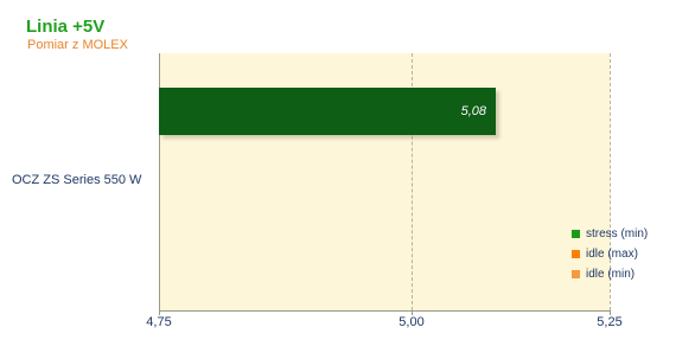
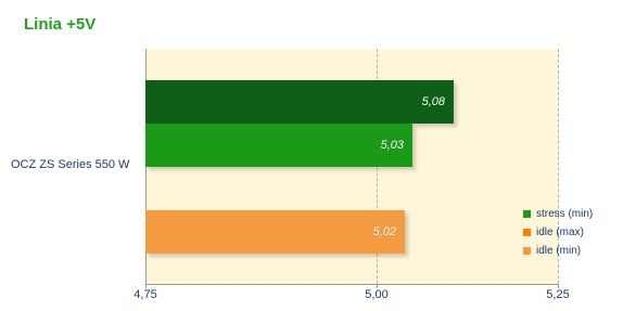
  Linia +5V
- Pomiar z MOLEX
  5,08
+ 5,03
+ 5,02
  OCZ ZS Series 550 W
  4,75
  5,00
  5,25
  stress (min)
  idle (max)
  idle (min)
